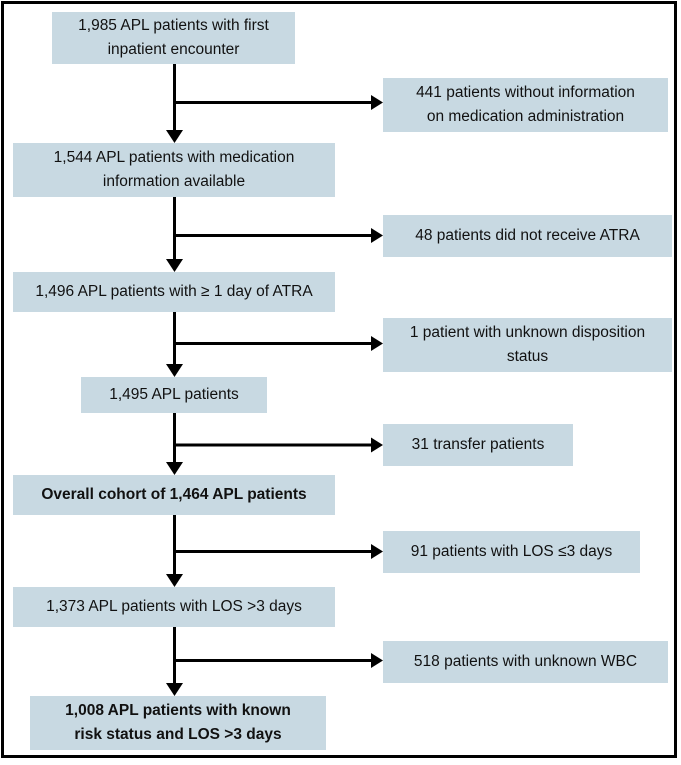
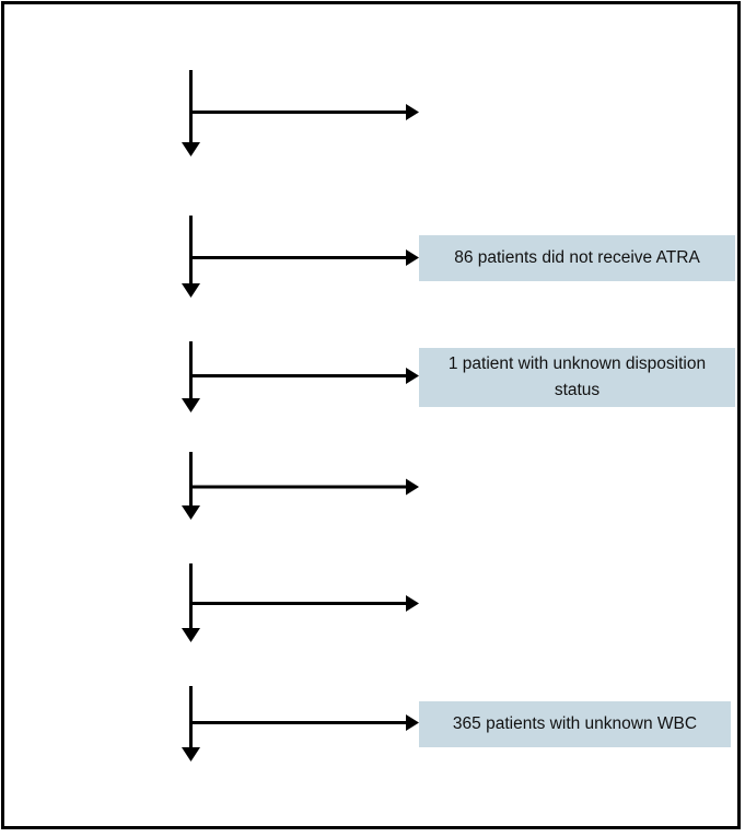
- 1,985 APL patients with first
- inpatient encounter
- 1,544 APL patients with medication
- information available
- 1,496 APL patients with ≥ 1 day of ATRA
- 1,495 APL patients
- Overall cohort of 1,464 APL patients
- 1,373 APL patients with LOS >3 days
- 1,008 APL patients with known
- risk status and LOS >3 days
- 441 patients without information
- on medication administration
- 48 patients did not receive ATRA
+ 86 patients did not receive ATRA
  1 patient with unknown disposition
  status
- 31 transfer patients
- 91 patients with LOS ≤3 days
- 518 patients with unknown WBC
+ 365 patients with unknown WBC
